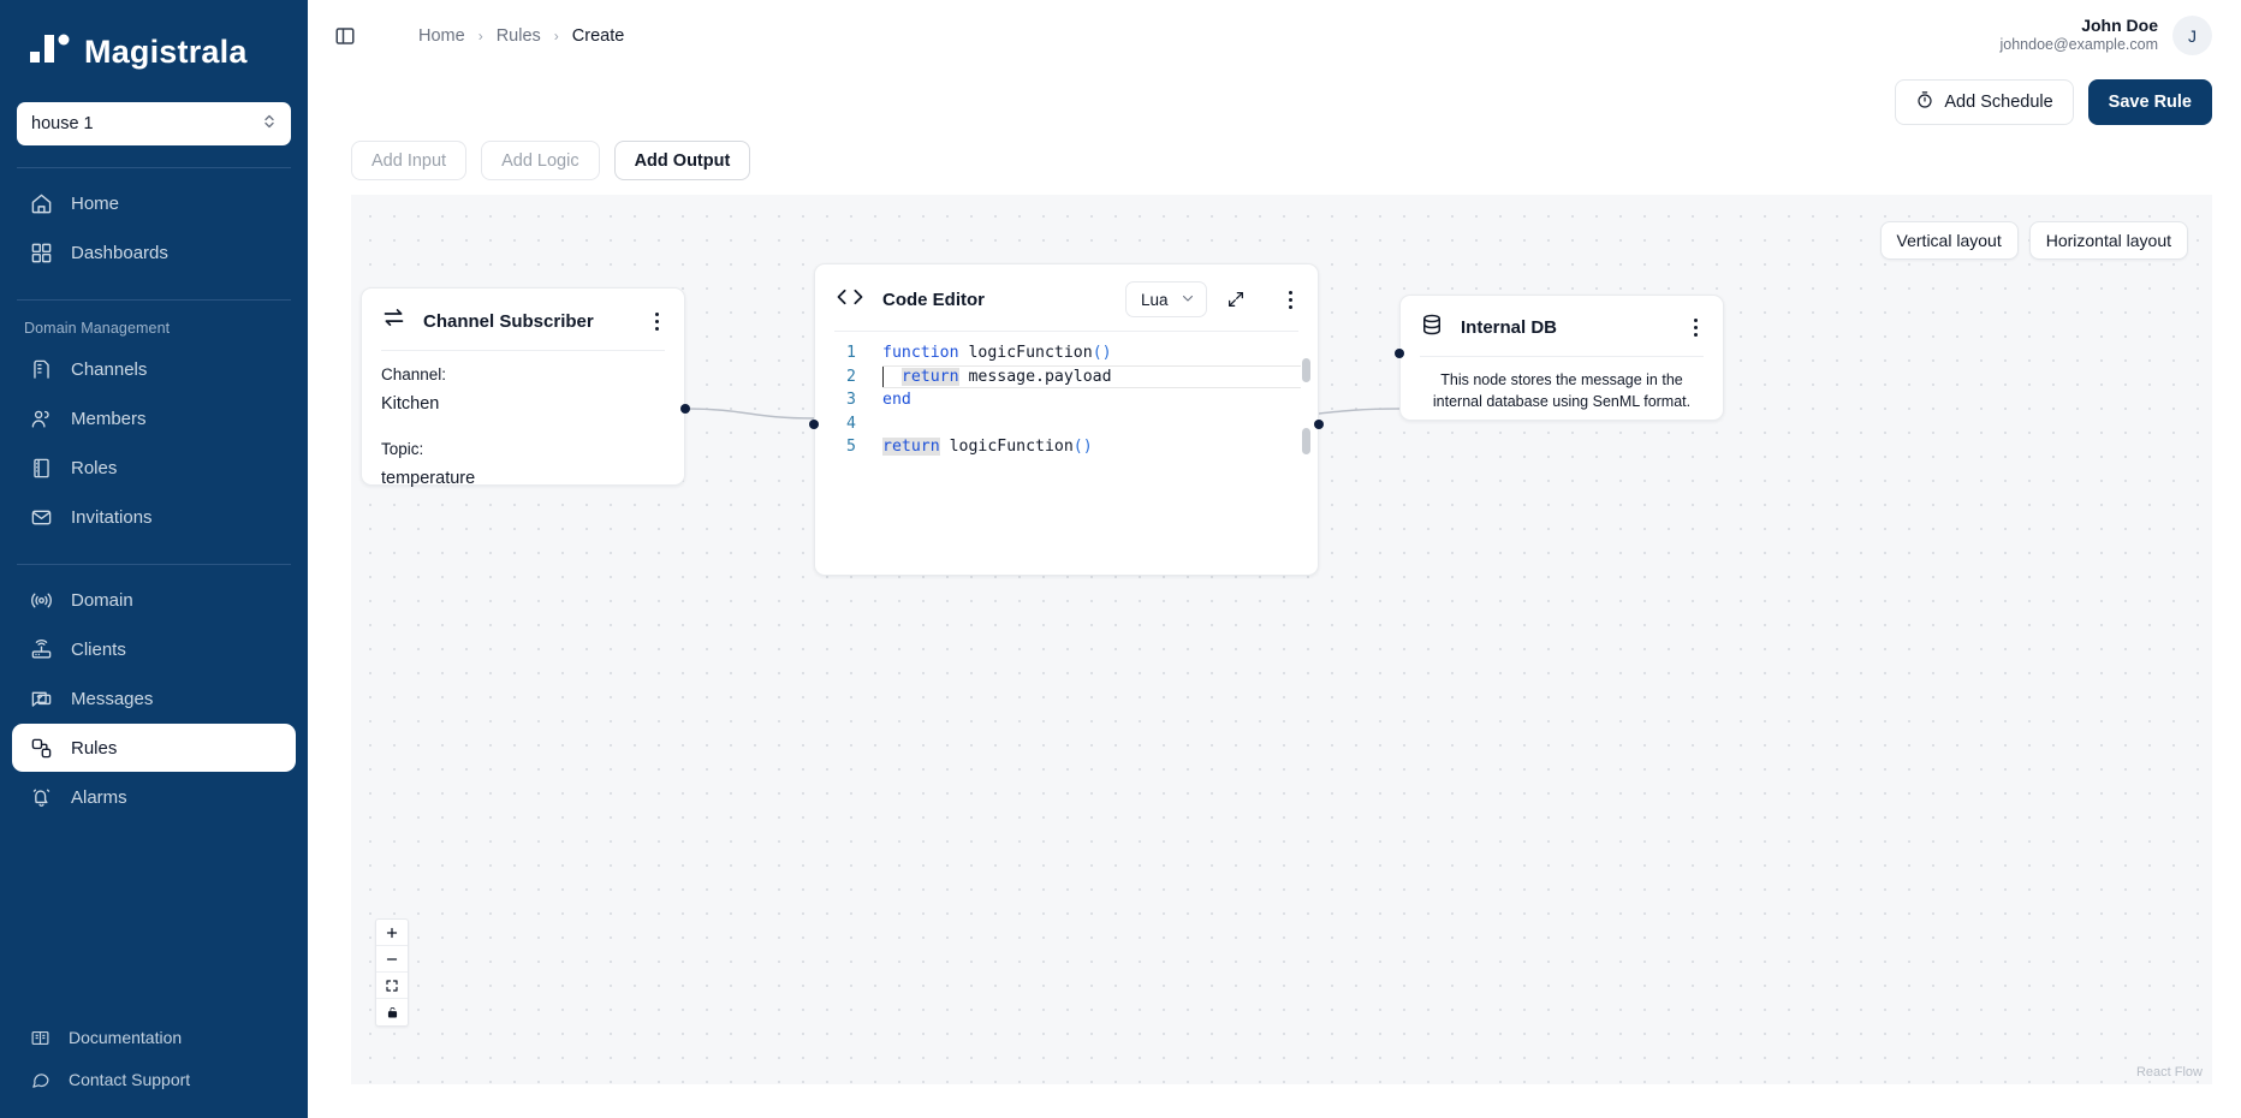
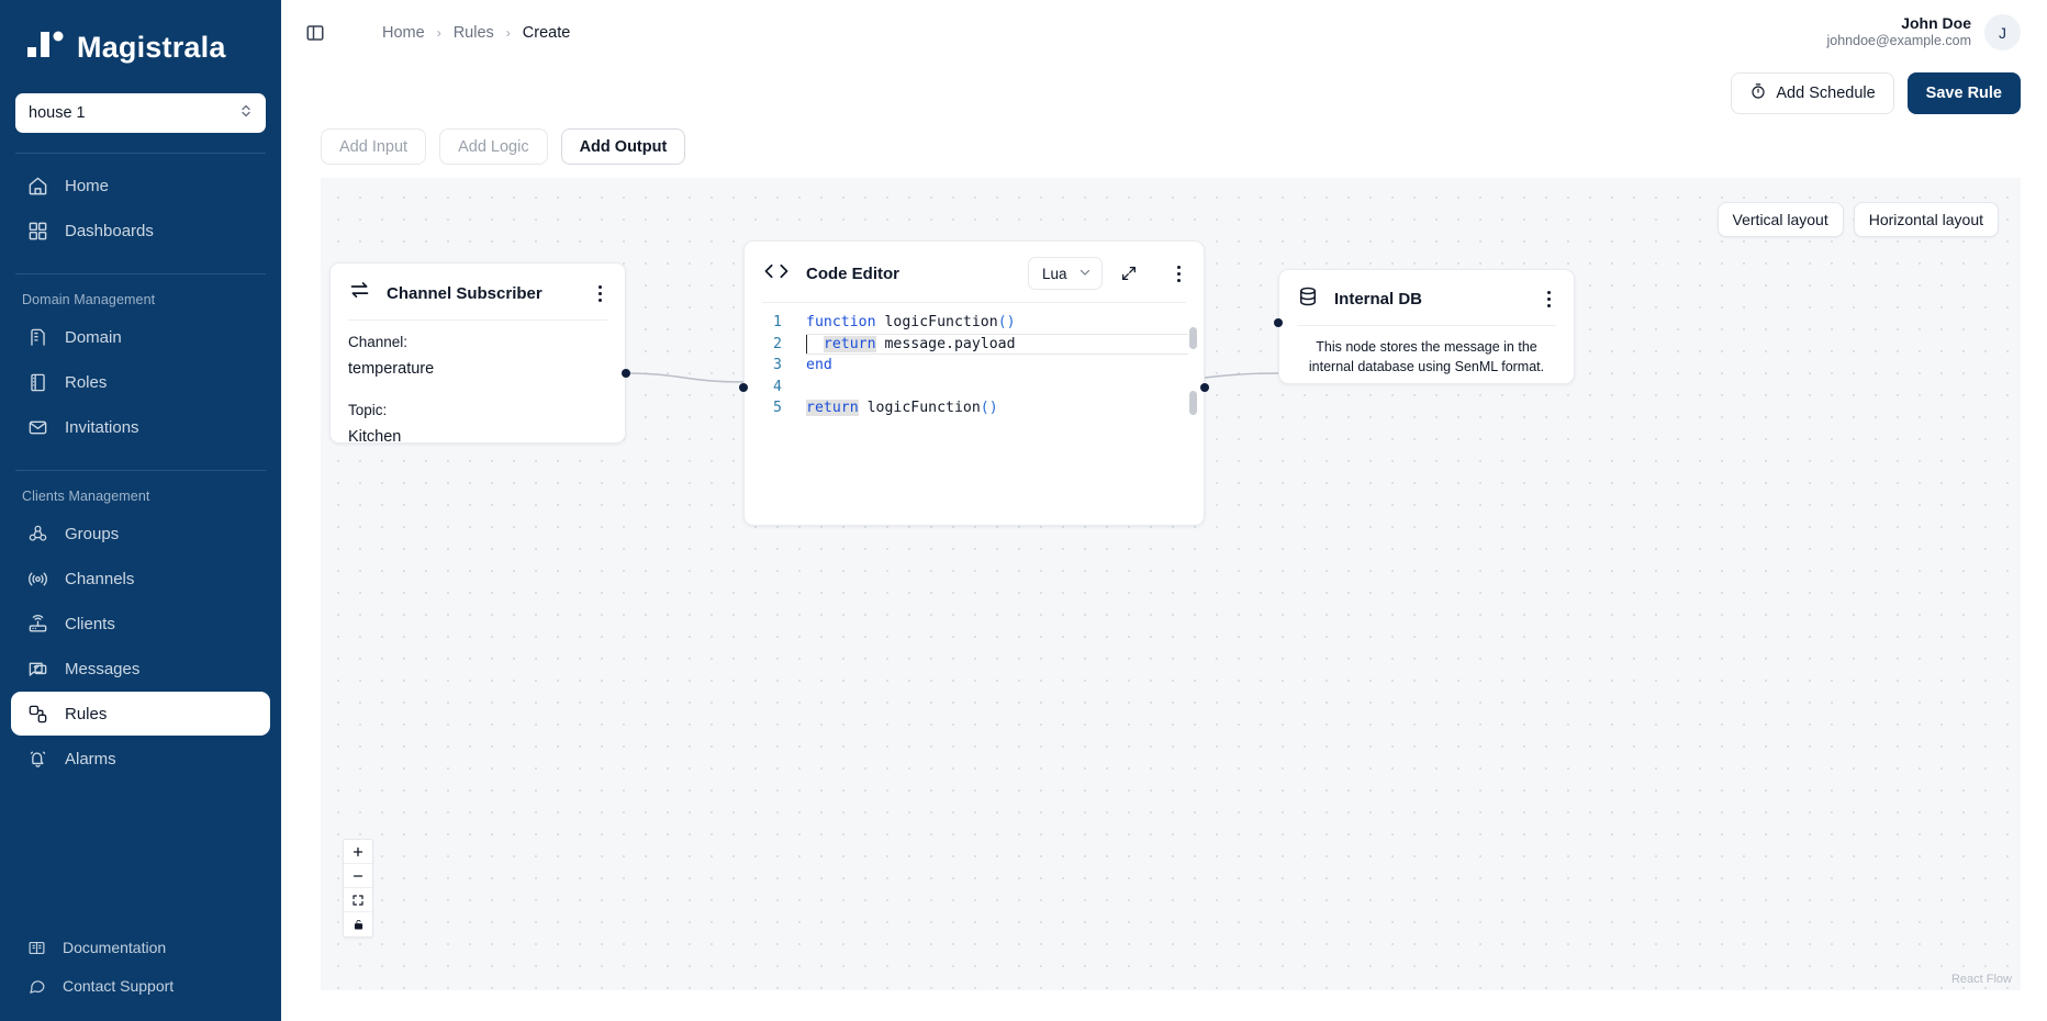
  Magistrala
  house 1
  Home
  Dashboards
  Domain Management
- Channels
+ Domain
- Members
  Roles
  Invitations
+ Clients Management
+ Groups
- Domain
+ Channels
  Clients
  Messages
  Rules
  Alarms
  Documentation
  Contact Support
  Home
  ›
  Rules
  ›
  Create
  John Doe
  johndoe@example.com
  J
  Add Schedule
  Save Rule
  Add Input
  Add Logic
  Add Output
  Vertical layout
  Horizontal layout
  Channel Subscriber
  Channel:
- Kitchen
+ temperature
  Topic:
- temperature
+ Kitchen
  Code Editor
  Lua
  1
  function logicFunction()
  2
  return message.payload
  3
  end
  4
  5
  return logicFunction()
  Internal DB
  This node stores the message in the internal database using SenML format.
  React Flow
